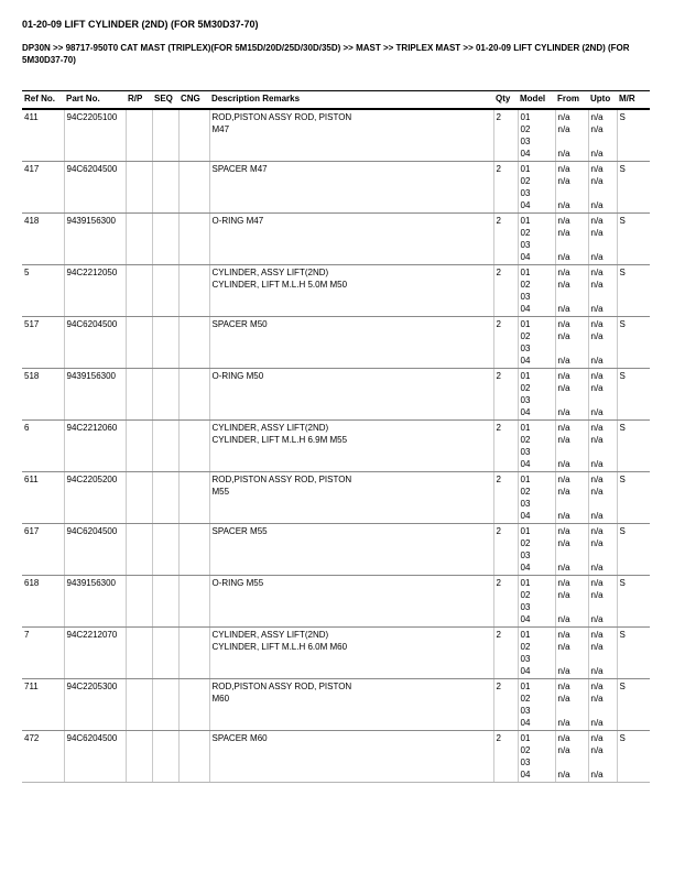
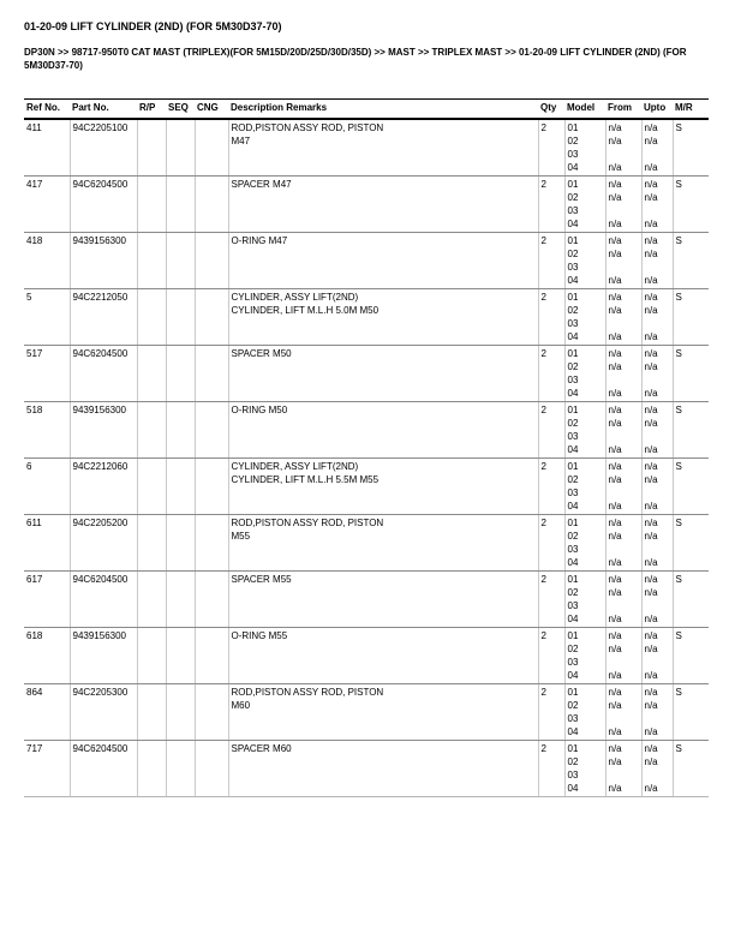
  01-20-09 LIFT CYLINDER (2ND) (FOR 5M30D37-70)
  DP30N >> 98717-950T0 CAT MAST (TRIPLEX)(FOR 5M15D/20D/25D/30D/35D) >> MAST >> TRIPLEX MAST >> 01-20-09 LIFT CYLINDER (2ND) (FOR 5M30D37-70)
  Ref No.	Part No.	R/P	SEQ	CNG	Description Remarks	Qty	Model	From	Upto	M/R
  411	94C2205100				ROD,PISTON ASSY ROD, PISTONM47	2	01020304	n/an/an/a	n/an/an/a	S
  417	94C6204500				SPACER M47	2	01020304	n/an/an/a	n/an/an/a	S
  418	9439156300				O-RING M47	2	01020304	n/an/an/a	n/an/an/a	S
  5	94C2212050				CYLINDER, ASSY LIFT(2ND)CYLINDER, LIFT M.L.H 5.0M M50	2	01020304	n/an/an/a	n/an/an/a	S
  517	94C6204500				SPACER M50	2	01020304	n/an/an/a	n/an/an/a	S
  518	9439156300				O-RING M50	2	01020304	n/an/an/a	n/an/an/a	S
- 6	94C2212060				CYLINDER, ASSY LIFT(2ND)CYLINDER, LIFT M.L.H 6.9M M55	2	01020304	n/an/an/a	n/an/an/a	S
+ 6	94C2212060				CYLINDER, ASSY LIFT(2ND)CYLINDER, LIFT M.L.H 5.5M M55	2	01020304	n/an/an/a	n/an/an/a	S
  611	94C2205200				ROD,PISTON ASSY ROD, PISTONM55	2	01020304	n/an/an/a	n/an/an/a	S
  617	94C6204500				SPACER M55	2	01020304	n/an/an/a	n/an/an/a	S
  618	9439156300				O-RING M55	2	01020304	n/an/an/a	n/an/an/a	S
- 7	94C2212070				CYLINDER, ASSY LIFT(2ND)CYLINDER, LIFT M.L.H 6.0M M60	2	01020304	n/an/an/a	n/an/an/a	S
- 711	94C2205300				ROD,PISTON ASSY ROD, PISTONM60	2	01020304	n/an/an/a	n/an/an/a	S
+ 864	94C2205300				ROD,PISTON ASSY ROD, PISTONM60	2	01020304	n/an/an/a	n/an/an/a	S
- 472	94C6204500				SPACER M60	2	01020304	n/an/an/a	n/an/an/a	S
+ 717	94C6204500				SPACER M60	2	01020304	n/an/an/a	n/an/an/a	S
